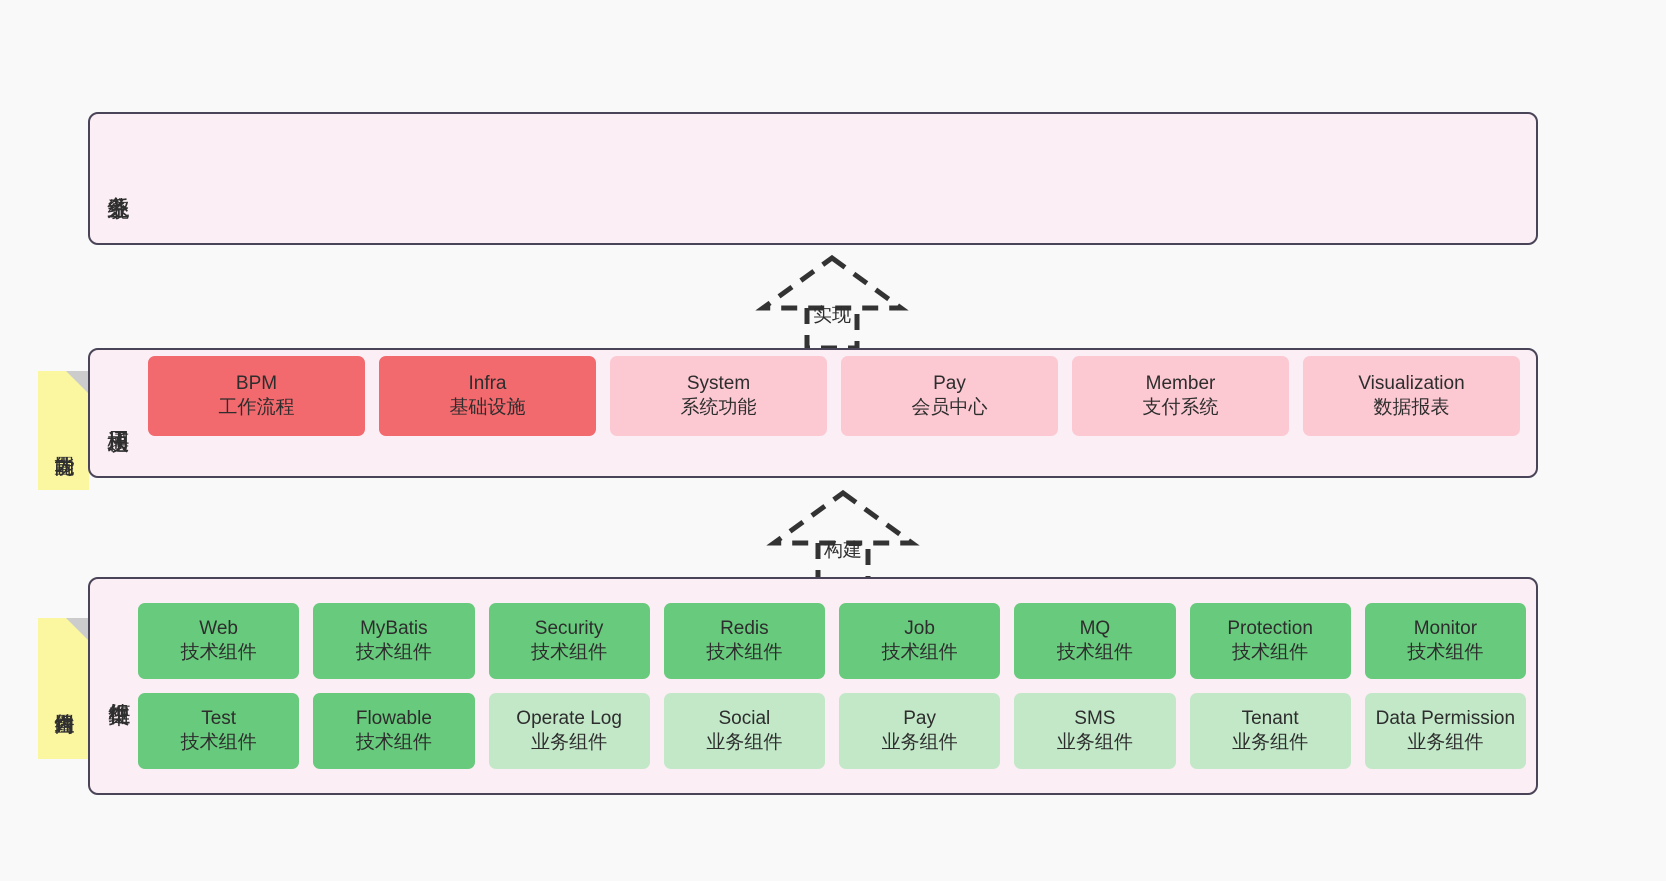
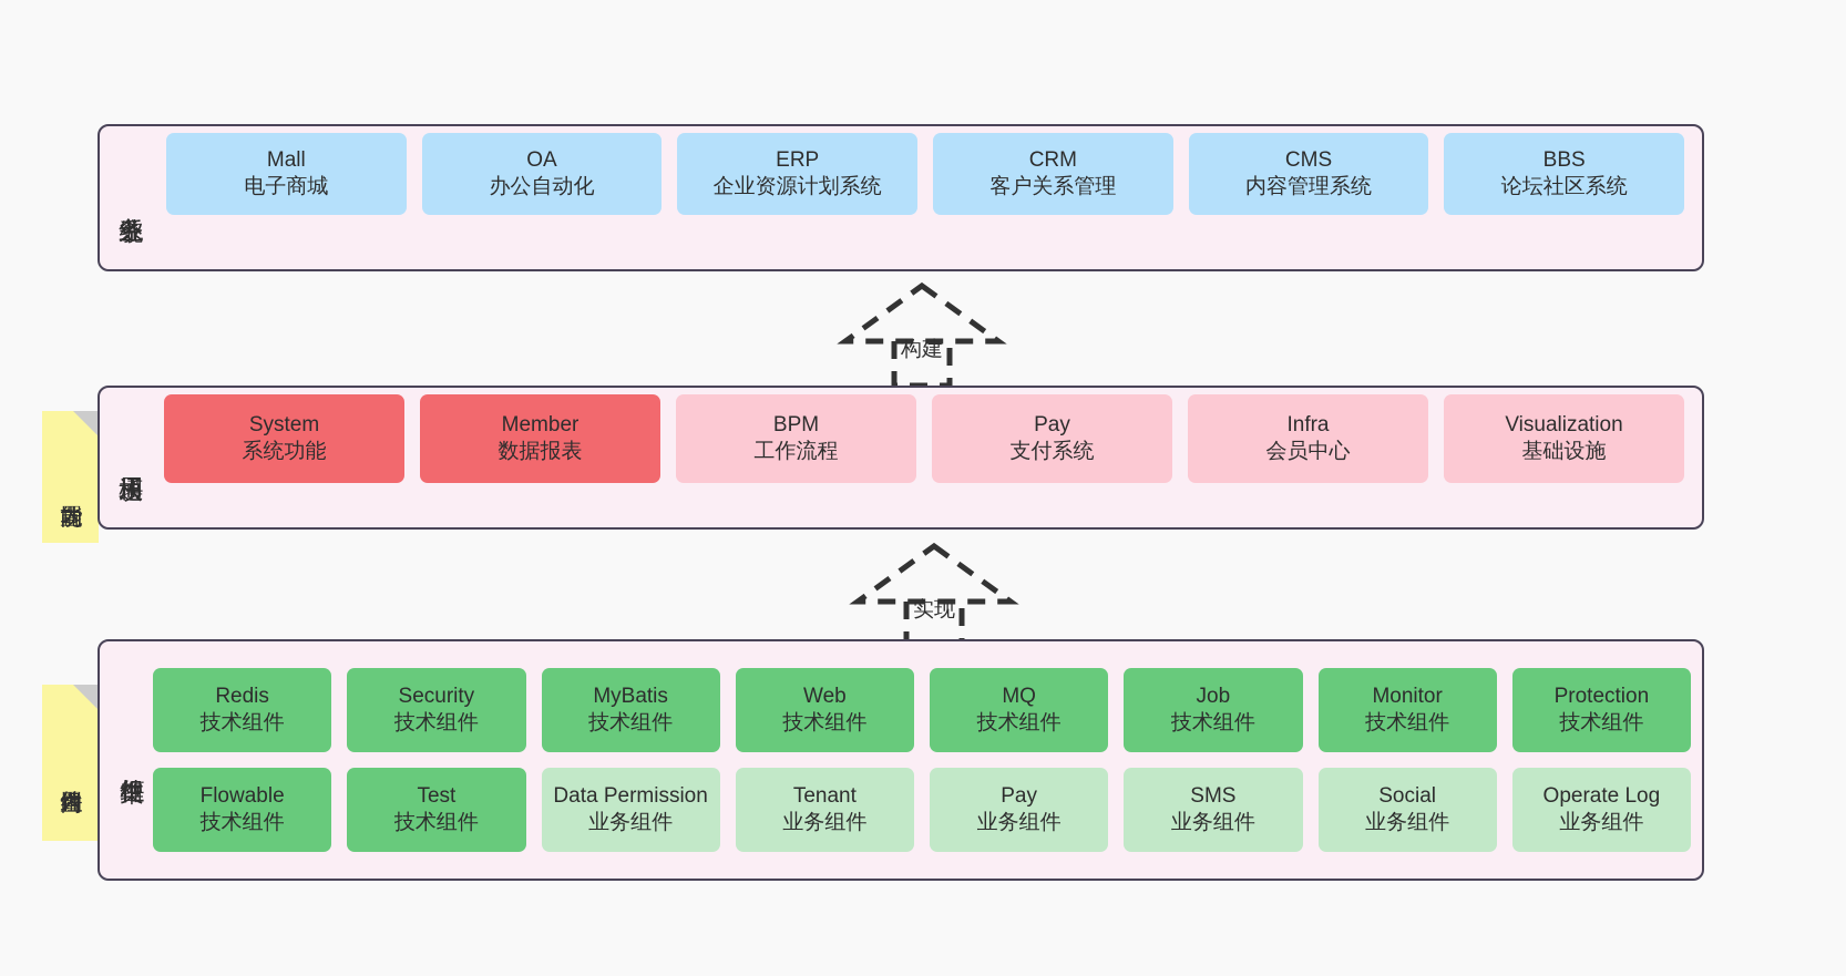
+ Mall
+ 电子商城
+ OA
+ 办公自动化
+ ERP
+ 企业资源计划系统
+ CRM
+ 客户关系管理
+ CMS
+ 内容管理系统
+ BBS
+ 论坛社区系统
- 实现
+ 构建
- BPM
+ System
- 工作流程
+ 系统功能
- Infra
+ Member
- 基础设施
+ 数据报表
- System
+ BPM
- 系统功能
+ 工作流程
  Pay
- 会员中心
+ 支付系统
- Member
+ Infra
- 支付系统
+ 会员中心
  Visualization
- 数据报表
+ 基础设施
- 构建
+ 实现
- Web
+ Redis
  技术组件
- MyBatis
+ Security
  技术组件
- Security
+ MyBatis
  技术组件
- Redis
+ Web
  技术组件
- Job
+ MQ
  技术组件
- MQ
+ Job
  技术组件
- Protection
+ Monitor
  技术组件
- Monitor
+ Protection
  技术组件
- Test
+ Flowable
  技术组件
- Flowable
+ Test
  技术组件
- Operate Log
+ Data Permission
  业务组件
- Social
+ Tenant
  业务组件
  Pay
  业务组件
  SMS
  业务组件
- Tenant
+ Social
  业务组件
- Data Permission
+ Operate Log
  业务组件
